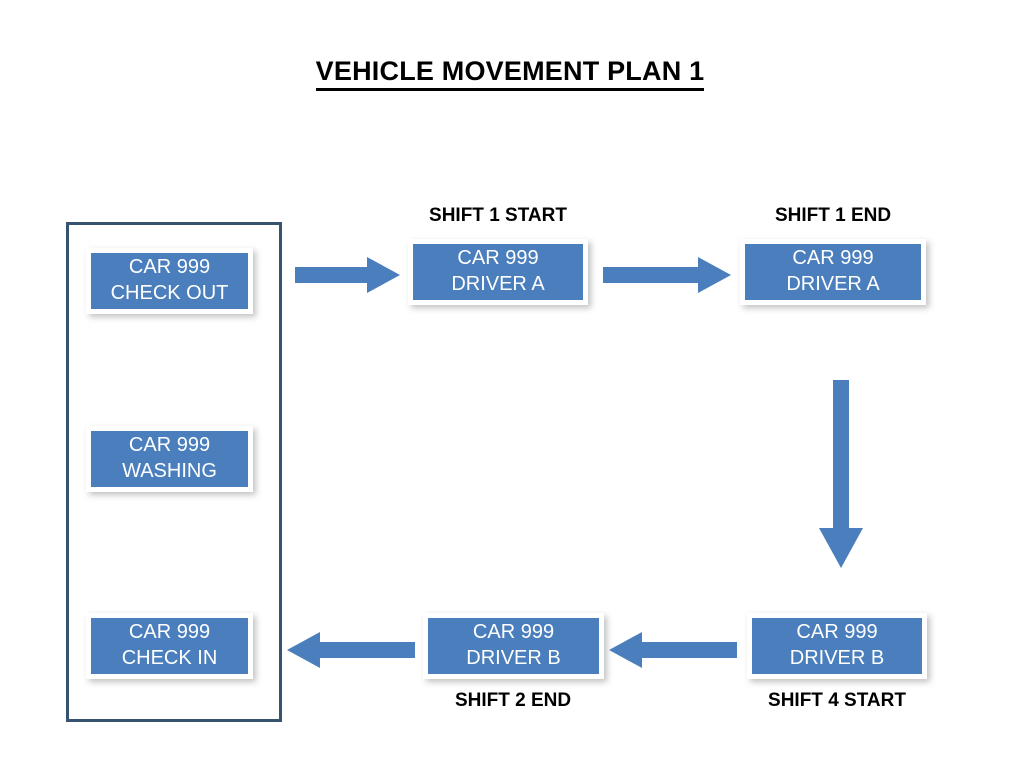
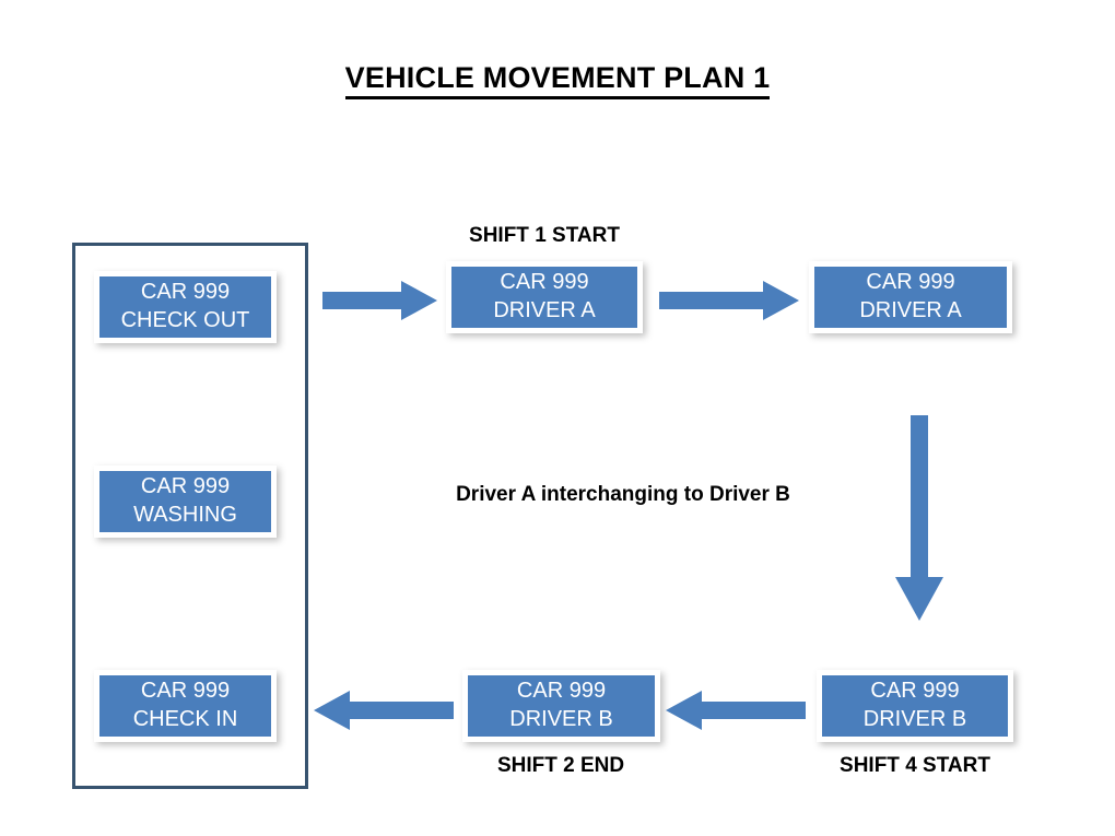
  VEHICLE MOVEMENT PLAN 1
  CAR 999
  CHECK OUT
  CAR 999
  WASHING
  CAR 999
  CHECK IN
  SHIFT 1 START
  CAR 999
  DRIVER A
- SHIFT 1 END
  CAR 999
  DRIVER A
+ Driver A interchanging to Driver B
  CAR 999
  DRIVER B
  SHIFT 2 END
  CAR 999
  DRIVER B
  SHIFT 4 START
